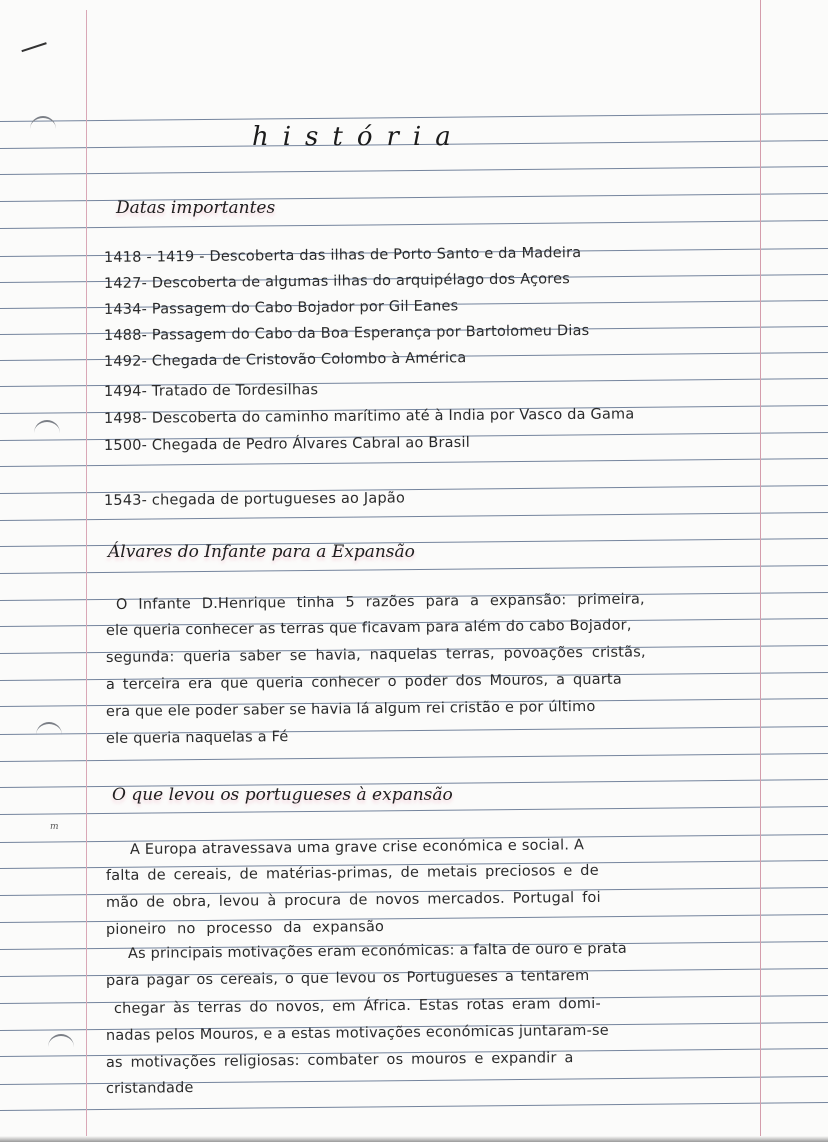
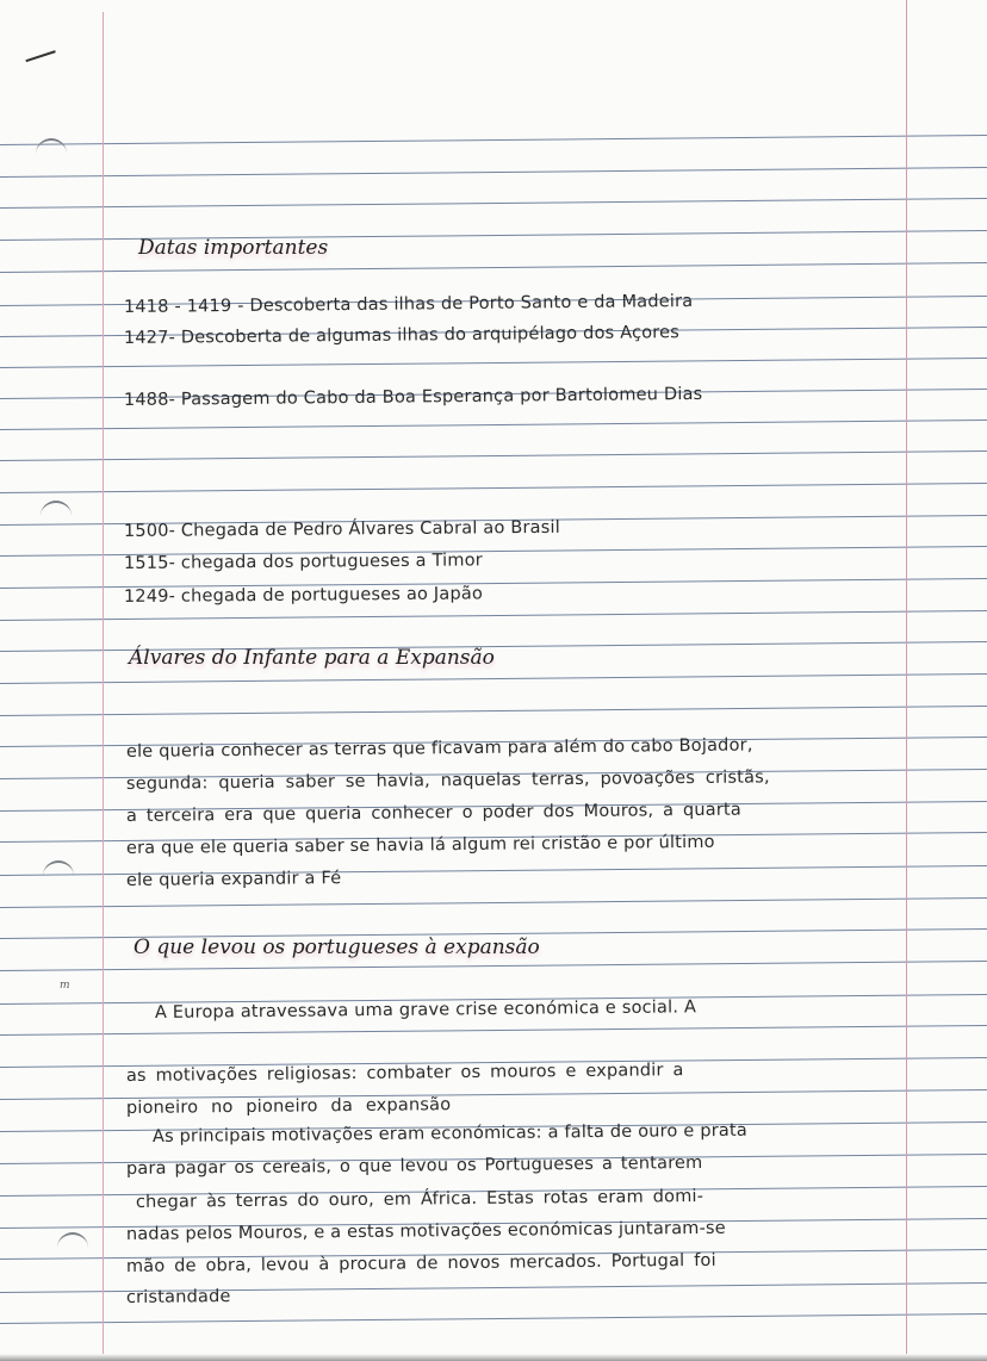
  m
- história
  Datas importantes
  1418 - 1419 - Descoberta das ilhas de Porto Santo e da Madeira
  1427- Descoberta de algumas ilhas do arquipélago dos Açores
- 1434- Passagem do Cabo Bojador por Gil Eanes
  1488- Passagem do Cabo da Boa Esperança por Bartolomeu Dias
- 1492- Chegada de Cristovão Colombo à América
- 1494- Tratado de Tordesilhas
- 1498- Descoberta do caminho marítimo até à India por Vasco da Gama
  1500- Chegada de Pedro Álvares Cabral ao Brasil
+ 1515- chegada dos portugueses a Timor
- 1543- chegada de portugueses ao Japão
+ 1249- chegada de portugueses ao Japão
  Álvares do Infante para a Expansão
- O Infante D.Henrique tinha 5 razões para a expansão: primeira,
  ele queria conhecer as terras que ficavam para além do cabo Bojador,
  segunda: queria saber se havia, naquelas terras, povoações cristãs,
  a terceira era que queria conhecer o poder dos Mouros, a quarta
- era que ele poder saber se havia lá algum rei cristão e por último
+ era que ele queria saber se havia lá algum rei cristão e por último
- ele queria naquelas a Fé
+ ele queria expandir a Fé
  O que levou os portugueses à expansão
  A Europa atravessava uma grave crise económica e social. A
- falta de cereais, de matérias-primas, de metais preciosos e de
- mão de obra, levou à procura de novos mercados. Portugal foi
+ as motivações religiosas: combater os mouros e expandir a
- pioneiro no processo da expansão
+ pioneiro no pioneiro da expansão
  As principais motivações eram económicas: a falta de ouro e prata
  para pagar os cereais, o que levou os Portugueses a tentarem
- chegar às terras do novos, em África. Estas rotas eram domi-
+ chegar às terras do ouro, em África. Estas rotas eram domi-
  nadas pelos Mouros, e a estas motivações económicas juntaram-se
- as motivações religiosas: combater os mouros e expandir a
+ mão de obra, levou à procura de novos mercados. Portugal foi
  cristandade
